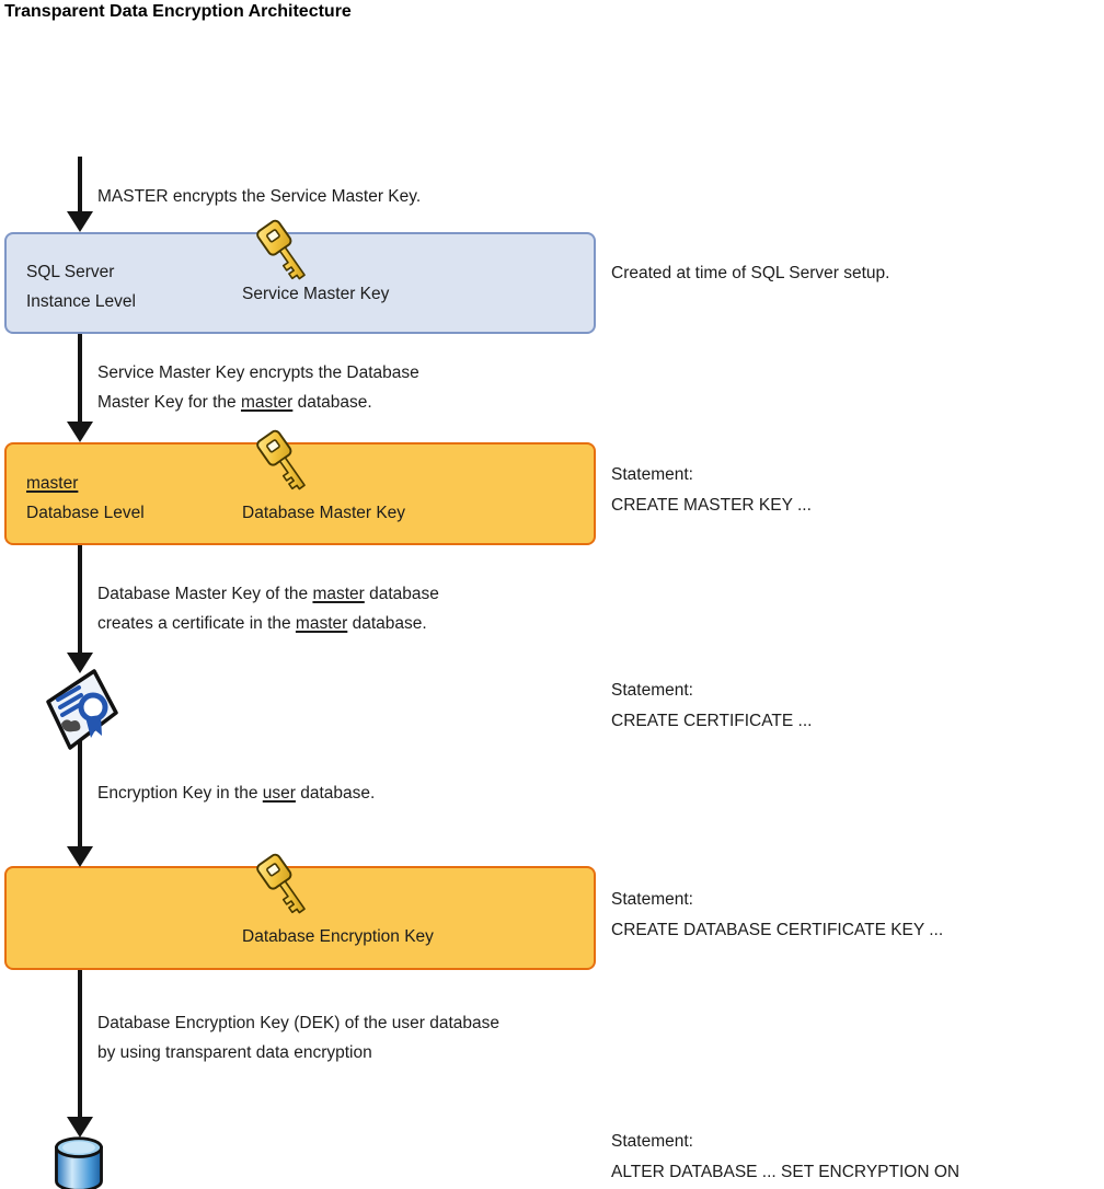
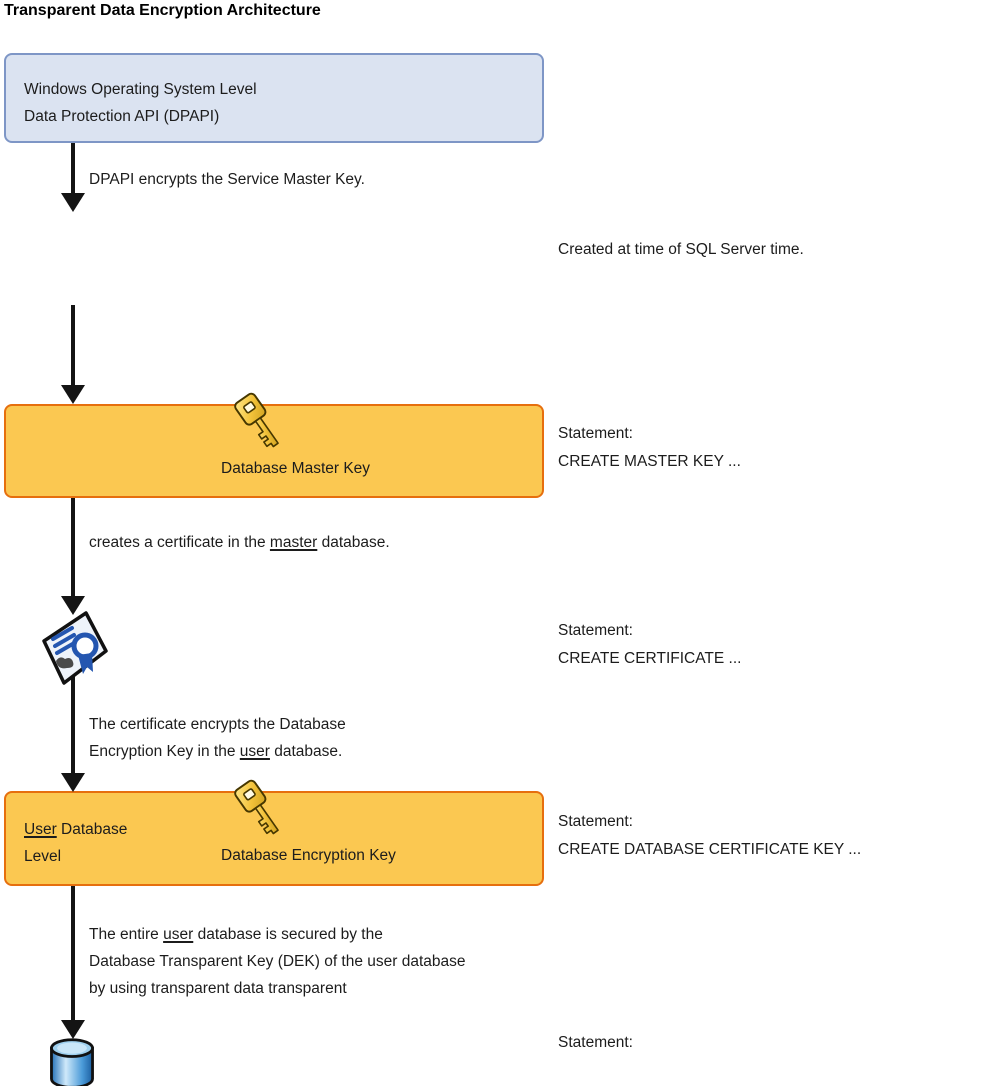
  Transparent Data Encryption Architecture
+ Windows Operating System Level
+ Data Protection API (DPAPI)
- MASTER encrypts the Service Master Key.
+ DPAPI encrypts the Service Master Key.
- SQL Server
- Instance Level
- Service Master Key
- Created at time of SQL Server setup.
+ Created at time of SQL Server time.
- Service Master Key encrypts the Database
- Master Key for the master database.
- master
- Database Level
  Database Master Key
  Statement:
  CREATE MASTER KEY ...
- Database Master Key of the master database
  creates a certificate in the master database.
  Statement:
  CREATE CERTIFICATE ...
+ The certificate encrypts the Database
  Encryption Key in the user database.
+ User Database
+ Level
  Database Encryption Key
  Statement:
  CREATE DATABASE CERTIFICATE KEY ...
+ The entire user database is secured by the
- Database Encryption Key (DEK) of the user database
+ Database Transparent Key (DEK) of the user database
- by using transparent data encryption
+ by using transparent data transparent
  Statement:
- ALTER DATABASE ... SET ENCRYPTION ON
